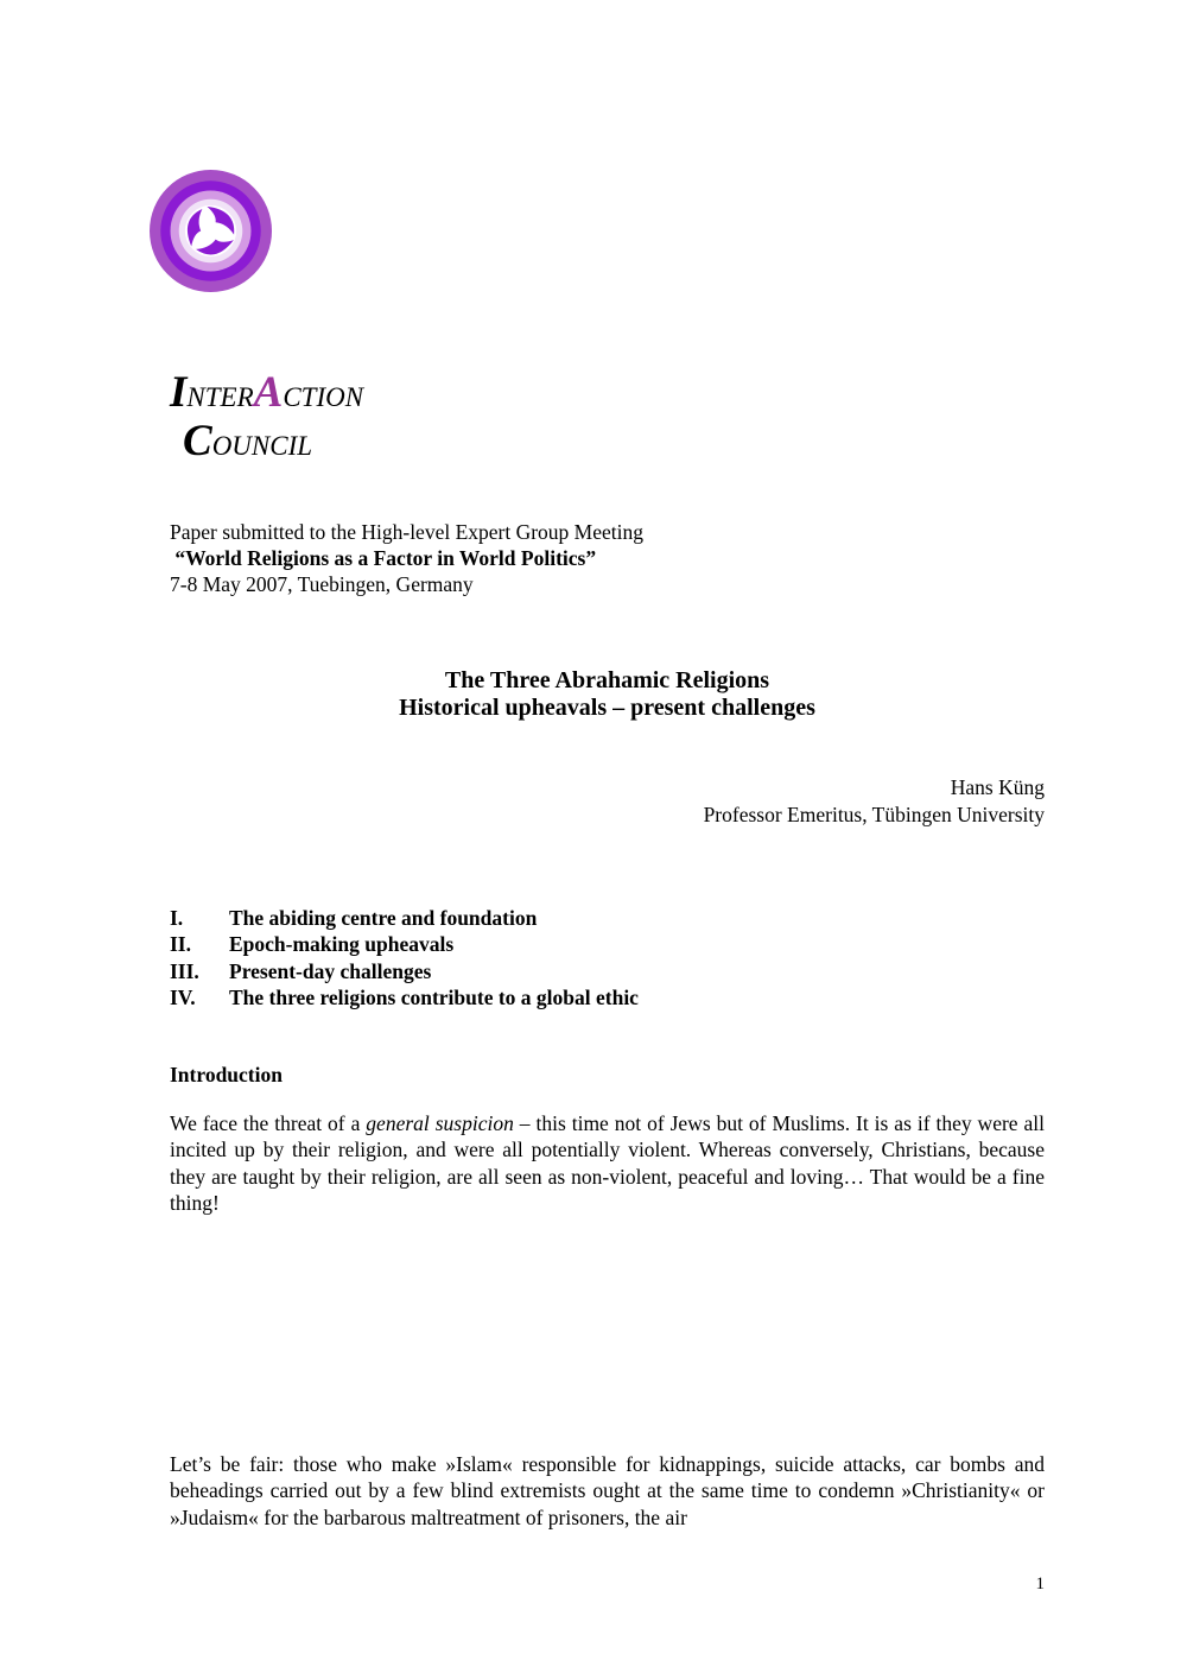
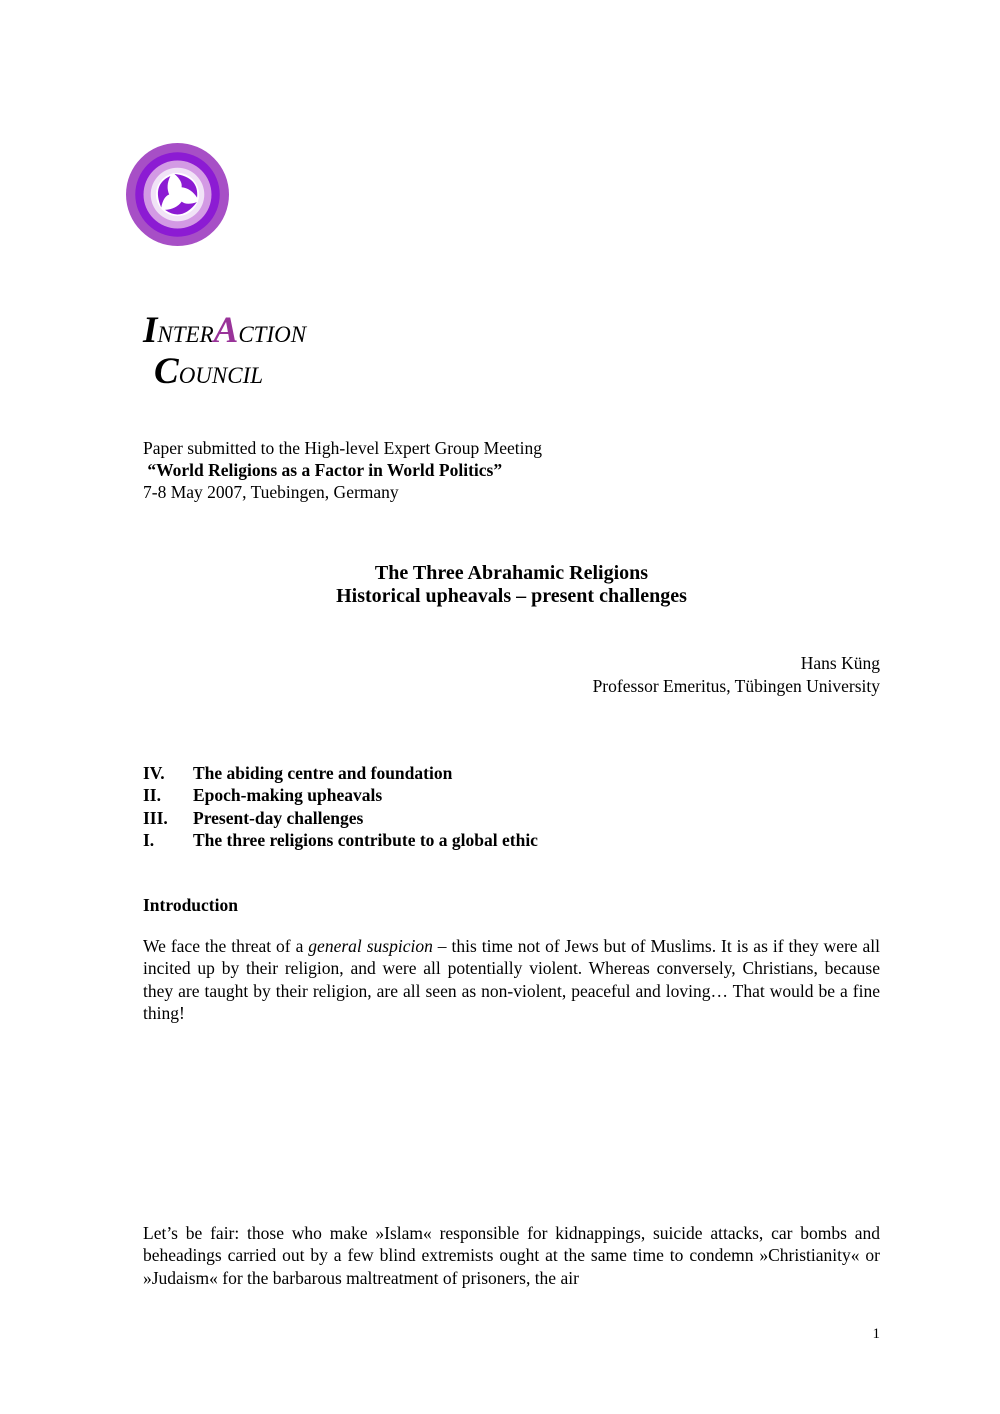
  INTERACTION
  COUNCIL
  Paper submitted to the High-level Expert Group Meeting
  “World Religions as a Factor in World Politics”
  7-8 May 2007, Tuebingen, Germany
  The Three Abrahamic Religions
  Historical upheavals – present challenges
  Hans Küng
  Professor Emeritus, Tübingen University
- I.
+ IV.
  The abiding centre and foundation
  II.
  Epoch-making upheavals
  III.
  Present-day challenges
- IV.
+ I.
  The three religions contribute to a global ethic
  Introduction
  We face the threat of a general suspicion – this time not of Jews but of Muslims. It is as if they were all incited up by their religion, and were all potentially violent. Whereas conversely, Christians, because they are taught by their religion, are all seen as non-violent, peaceful and loving… That would be a fine thing!
  Let’s be fair: those who make »Islam« responsible for kidnappings, suicide attacks, car bombs and beheadings carried out by a few blind extremists ought at the same time to condemn »Christianity« or »Judaism« for the barbarous maltreatment of prisoners, the air
  1
